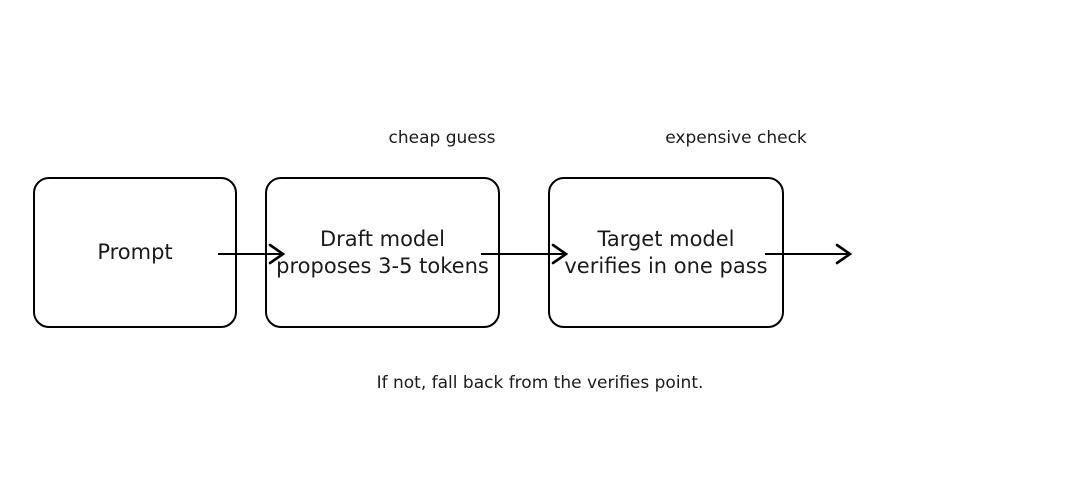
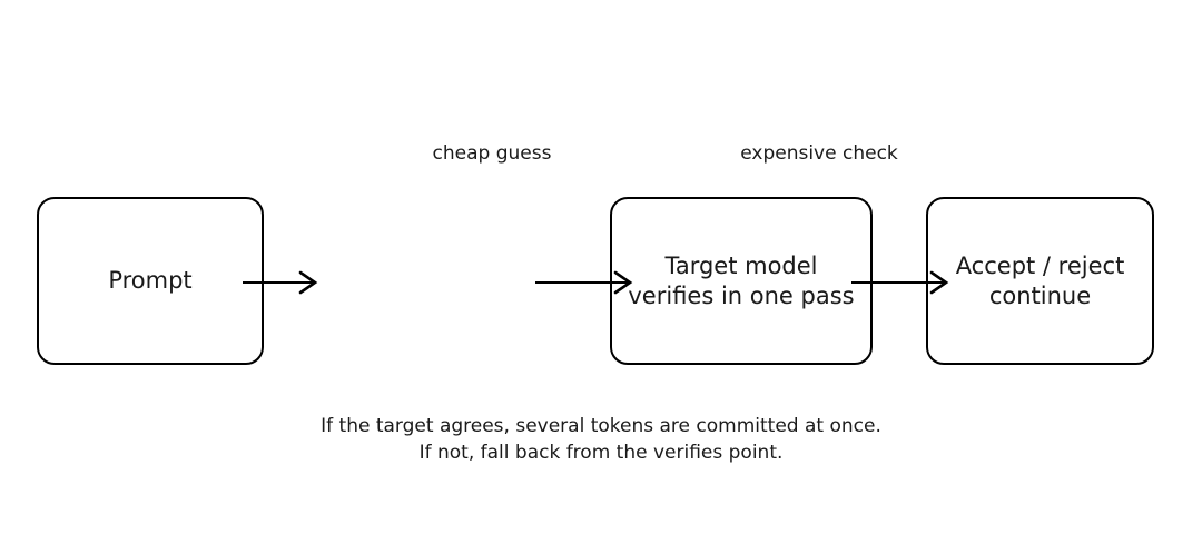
  cheap guess
  expensive check
  Prompt
- Draft model
- proposes 3-5 tokens
  Target model
  verifies in one pass
+ Accept / reject
+ continue
+ If the target agrees, several tokens are committed at once.
  If not, fall back from the verifies point.
